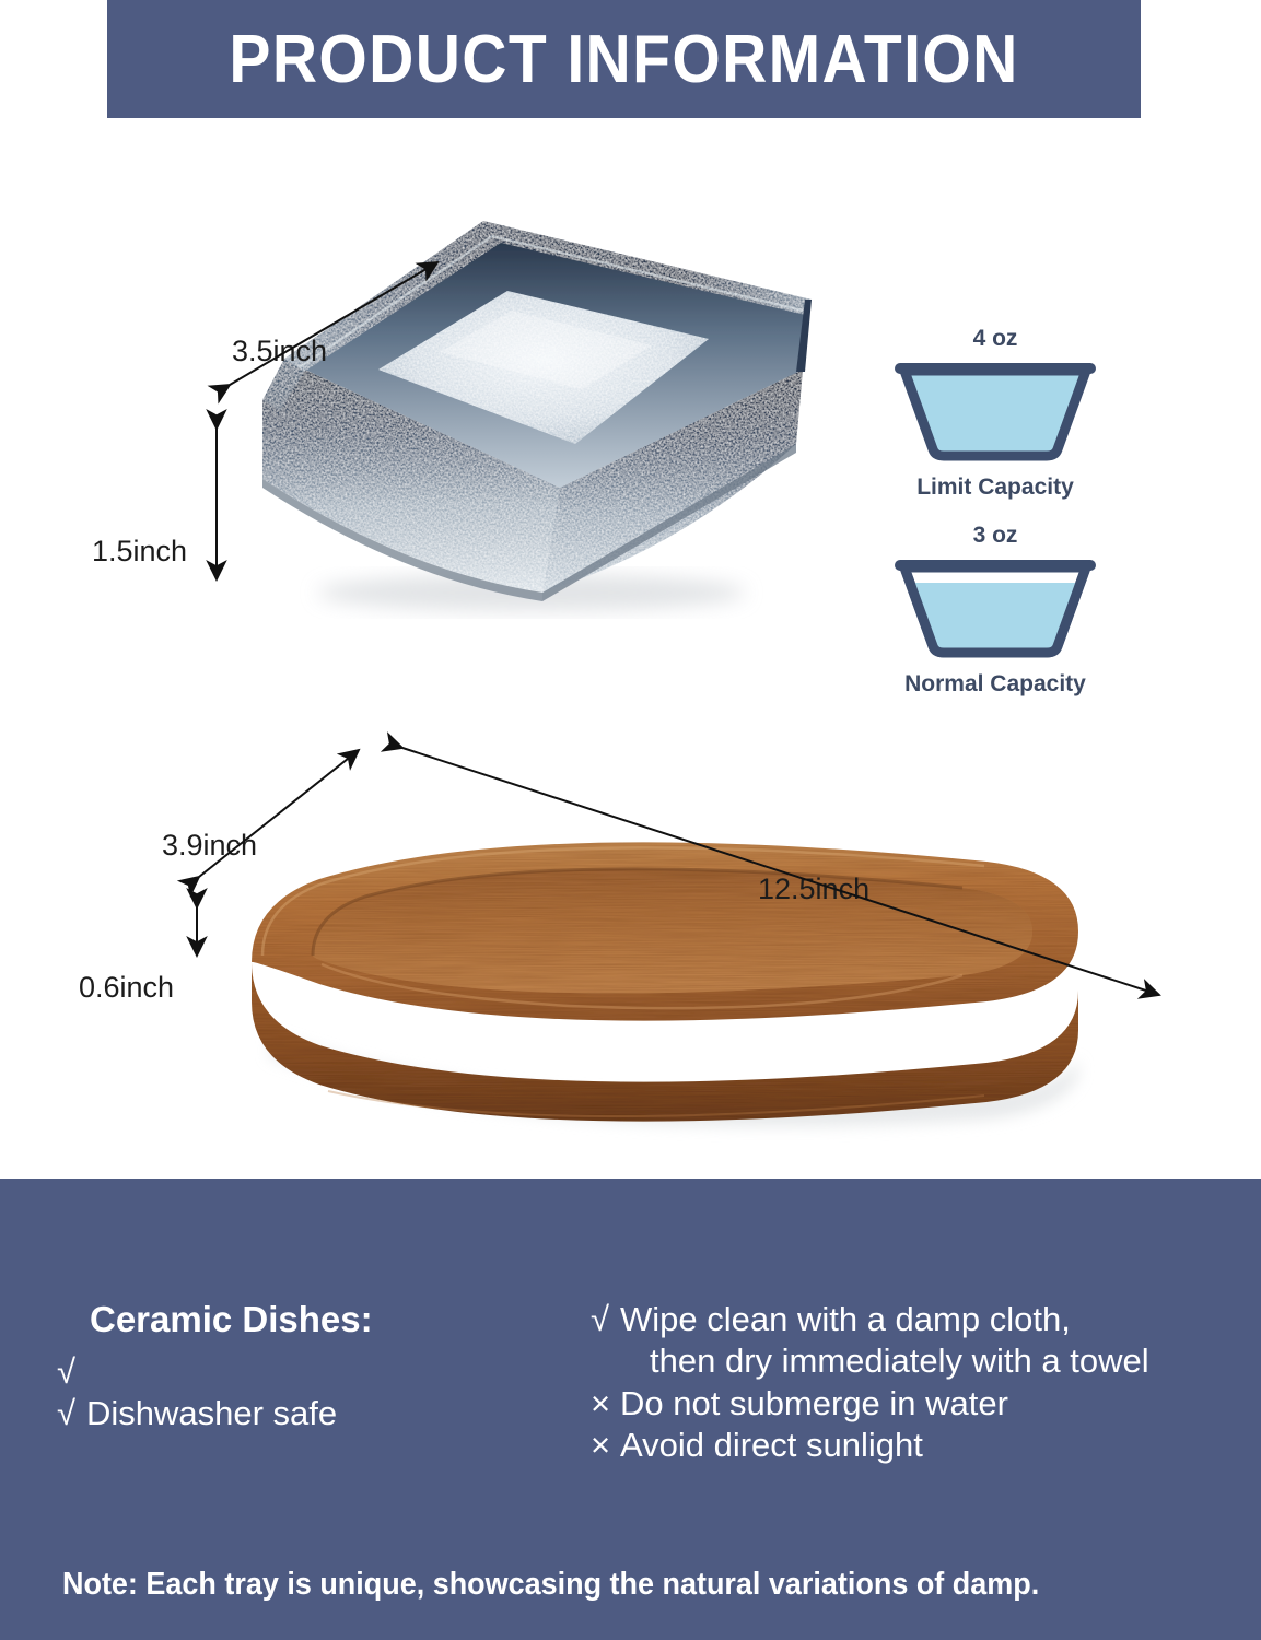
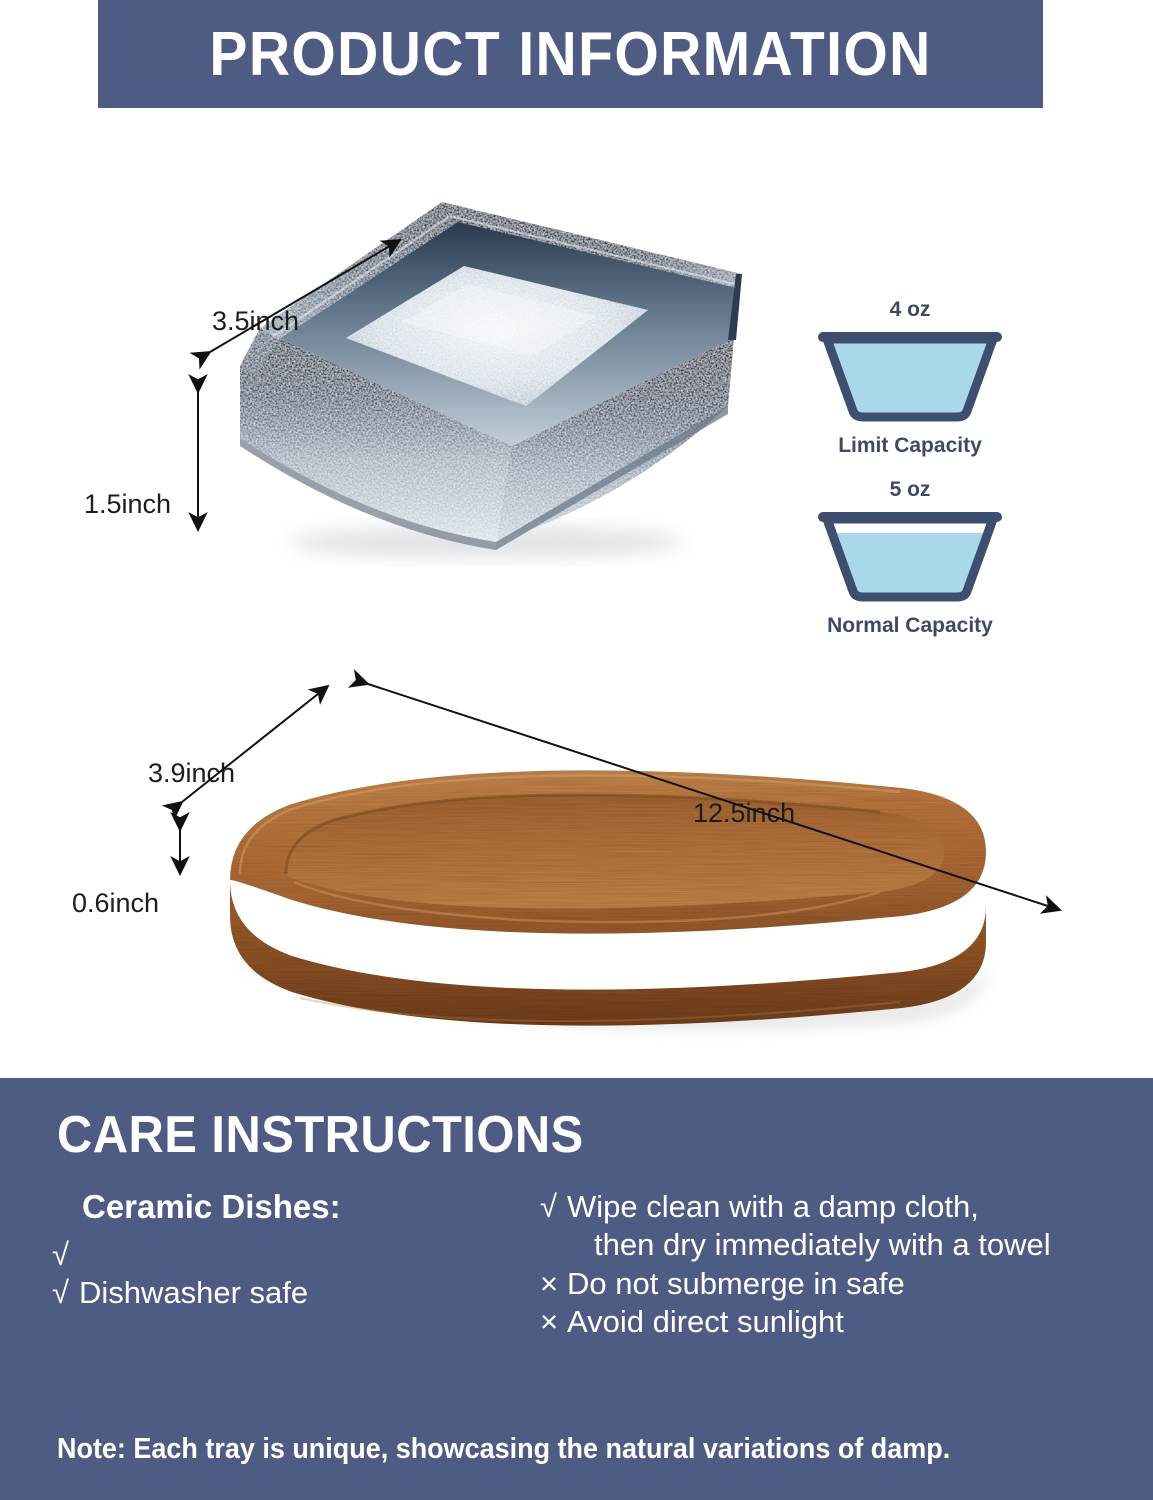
  PRODUCT INFORMATION
  3.5ich
  1.5inch
  3.9inch
  0.6inch
  12.5inch
  4 oz
  Limit Capacity
- 3 oz
+ 5 oz
  Normal Capacity
+ CARE INSTRUCTIONS
  Ceramic Dishes:
  √
  √
  Dishwasher safe
  √
  Wipe clean with a damp cloth,
  then dry immediately with a towel
  ×
- Do not submerge in water
+ Do not submerge in safe
  ×
  Avoid direct sunlight
  Note: Each tray is unique, showcasing the natural variations of damp.
